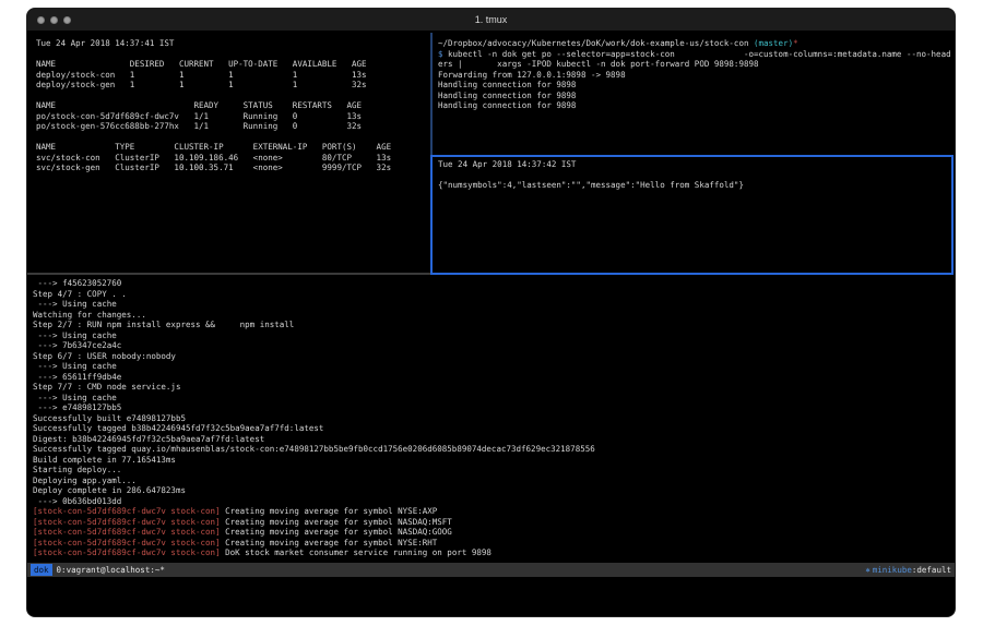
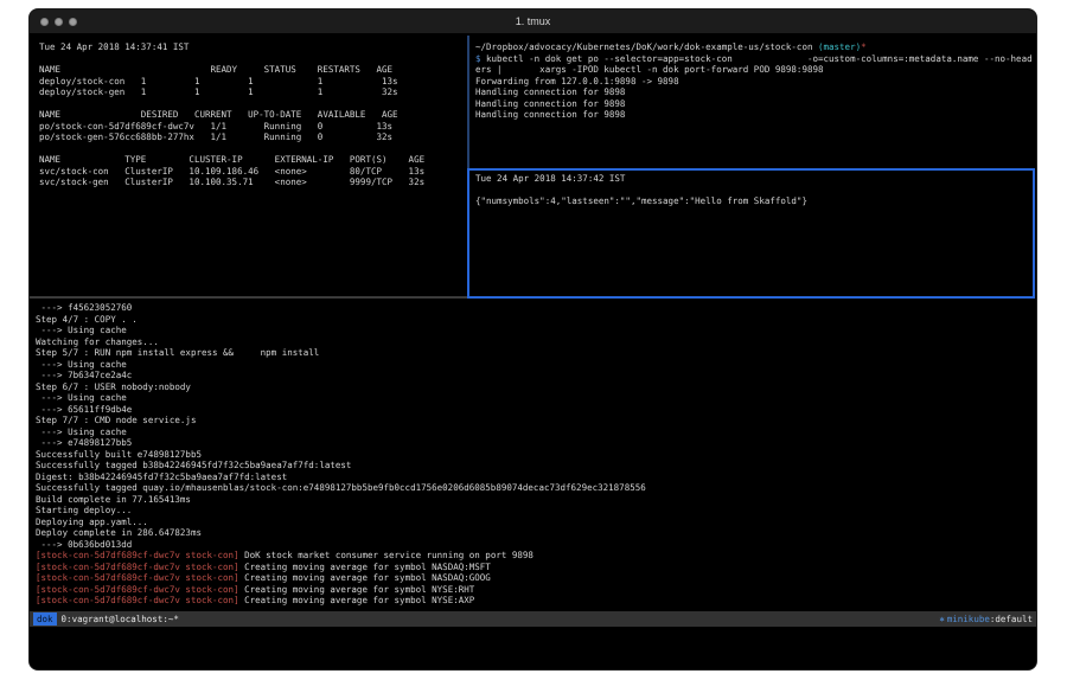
  1. tmux
  Tue 24 Apr 2018 14:37:41 IST
- NAME DESIRED CURRENT UP-TO-DATE AVAILABLE AGE
+ NAME READY STATUS RESTARTS AGE
  deploy/stock-con 1 1 1 1 13s
  deploy/stock-gen 1 1 1 1 32s
- NAME READY STATUS RESTARTS AGE
+ NAME DESIRED CURRENT UP-TO-DATE AVAILABLE AGE
  po/stock-con-5d7df689cf-dwc7v 1/1 Running 0 13s
  po/stock-gen-576cc688bb-277hx 1/1 Running 0 32s
  NAME TYPE CLUSTER-IP EXTERNAL-IP PORT(S) AGE
  svc/stock-con ClusterIP 10.109.186.46 <none> 80/TCP 13s
  svc/stock-gen ClusterIP 10.100.35.71 <none> 9999/TCP 32s
  ~/Dropbox/advocacy/Kubernetes/DoK/work/dok-example-us/stock-con (master)*
  $ kubectl -n dok get po --selector=app=stock-con -o=custom-columns=:metadata.name --no-head
  ers | xargs -IPOD kubectl -n dok port-forward POD 9898:9898
  Forwarding from 127.0.0.1:9898 -> 9898
  Handling connection for 9898
  Handling connection for 9898
  Handling connection for 9898
  Tue 24 Apr 2018 14:37:42 IST
  {"numsymbols":4,"lastseen":"","message":"Hello from Skaffold"}
  ---> f45623052760
  Step 4/7 : COPY . .
  ---> Using cache
  Watching for changes...
- Step 2/7 : RUN npm install express && npm install
+ Step 5/7 : RUN npm install express && npm install
  ---> Using cache
  ---> 7b6347ce2a4c
  Step 6/7 : USER nobody:nobody
  ---> Using cache
  ---> 65611ff9db4e
  Step 7/7 : CMD node service.js
  ---> Using cache
  ---> e74898127bb5
  Successfully built e74898127bb5
  Successfully tagged b38b42246945fd7f32c5ba9aea7af7fd:latest
  Digest: b38b42246945fd7f32c5ba9aea7af7fd:latest
  Successfully tagged quay.io/mhausenblas/stock-con:e74898127bb5be9fb0ccd1756e0206d6085b89074decac73df629ec321878556
  Build complete in 77.165413ms
  Starting deploy...
  Deploying app.yaml...
  Deploy complete in 286.647823ms
  ---> 0b636bd013dd
- [stock-con-5d7df689cf-dwc7v stock-con] Creating moving average for symbol NYSE:AXP
+ [stock-con-5d7df689cf-dwc7v stock-con] DoK stock market consumer service running on port 9898
  [stock-con-5d7df689cf-dwc7v stock-con] Creating moving average for symbol NASDAQ:MSFT
  [stock-con-5d7df689cf-dwc7v stock-con] Creating moving average for symbol NASDAQ:GOOG
  [stock-con-5d7df689cf-dwc7v stock-con] Creating moving average for symbol NYSE:RHT
- [stock-con-5d7df689cf-dwc7v stock-con] DoK stock market consumer service running on port 9898
+ [stock-con-5d7df689cf-dwc7v stock-con] Creating moving average for symbol NYSE:AXP
  dok
  0:vagrant@localhost:~*
  ⎈
  minikube
  :default
